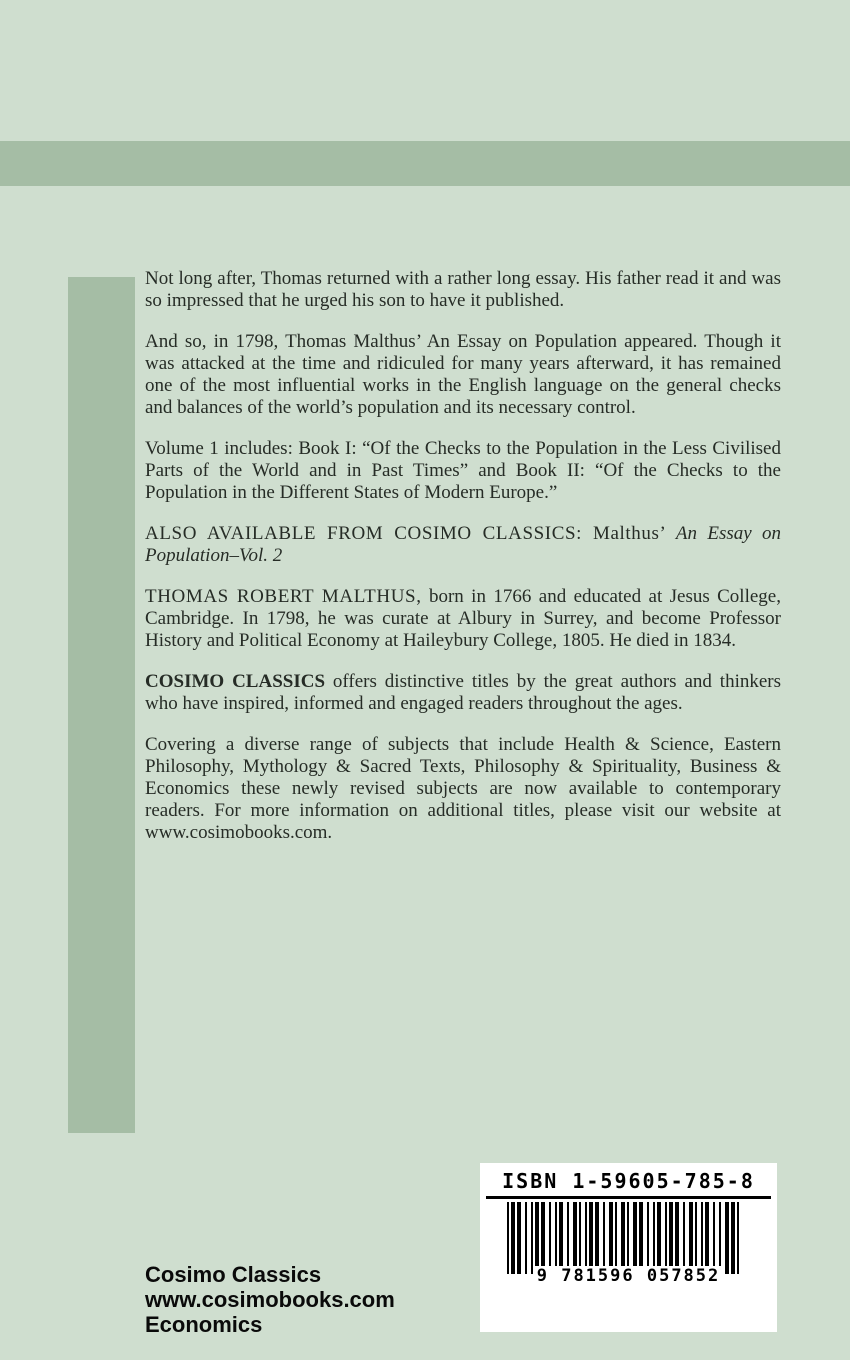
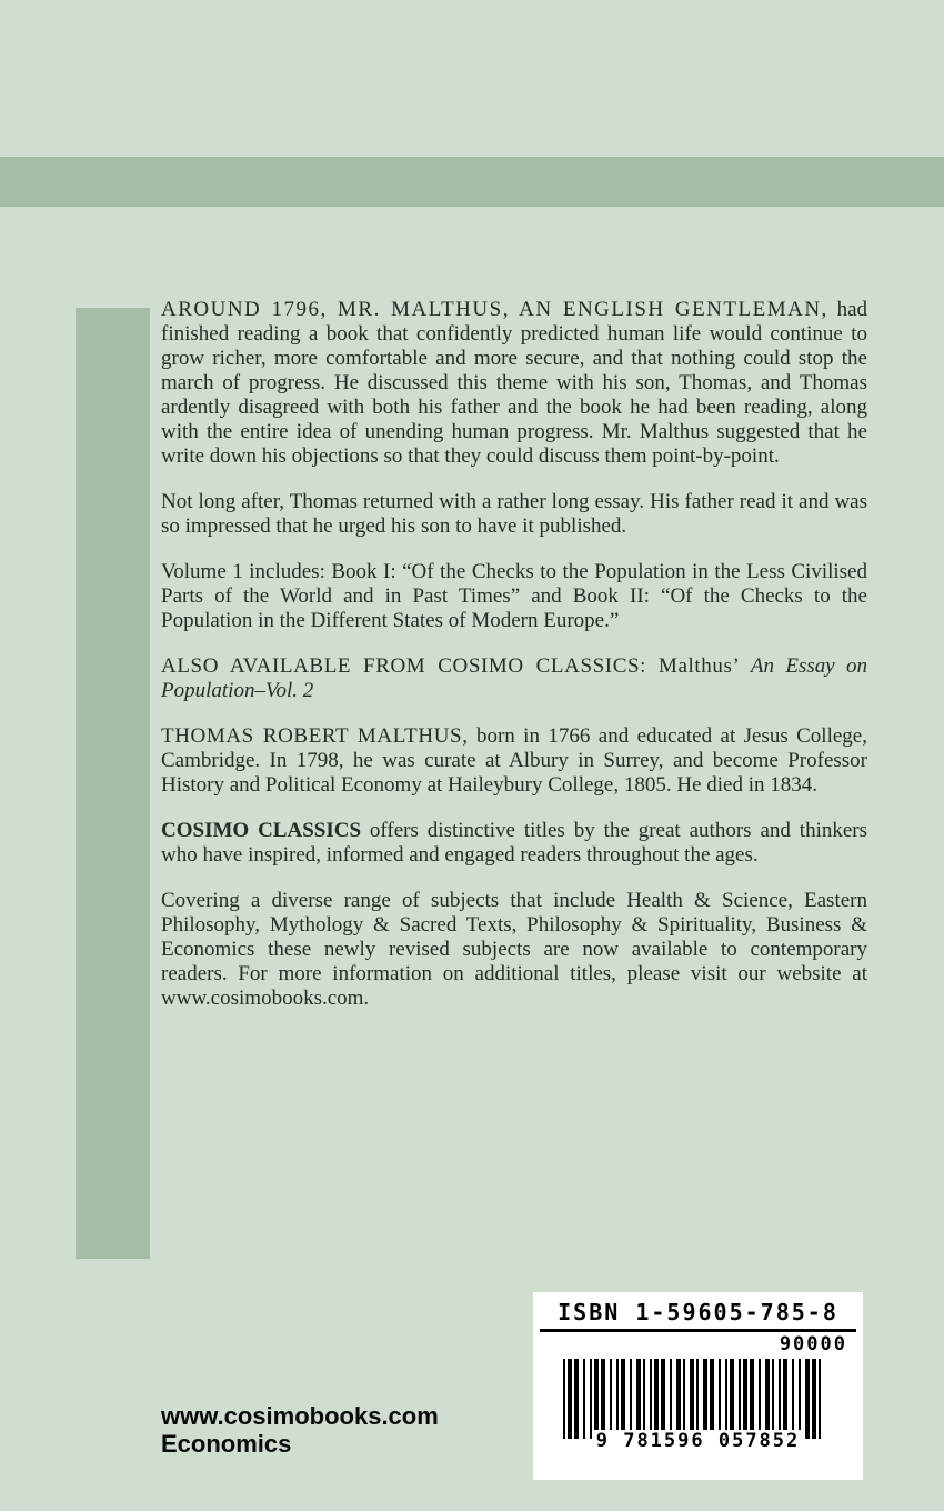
+ AROUND 1796, MR. MALTHUS, AN ENGLISH GENTLEMAN, had finished reading a book that confidently predicted human life would continue to grow richer, more comfortable and more secure, and that nothing could stop the march of progress. He discussed this theme with his son, Thomas, and Thomas ardently disagreed with both his father and the book he had been reading, along with the entire idea of unending human progress. Mr. Malthus suggested that he write down his objections so that they could discuss them point-by-point.
  Not long after, Thomas returned with a rather long essay. His father read it and was so impressed that he urged his son to have it published.
- And so, in 1798, Thomas Malthus’ An Essay on Population appeared. Though it was attacked at the time and ridiculed for many years afterward, it has remained one of the most influential works in the English language on the general checks and balances of the world’s population and its necessary control.
  Volume 1 includes: Book I: “Of the Checks to the Population in the Less Civilised Parts of the World and in Past Times” and Book II: “Of the Checks to the Population in the Different States of Modern Europe.”
  ALSO AVAILABLE FROM COSIMO CLASSICS: Malthus’ An Essay on Population–Vol. 2
  THOMAS ROBERT MALTHUS, born in 1766 and educated at Jesus College, Cambridge. In 1798, he was curate at Albury in Surrey, and become Professor History and Political Economy at Haileybury College, 1805. He died in 1834.
  COSIMO CLASSICS offers distinctive titles by the great authors and thinkers who have inspired, informed and engaged readers throughout the ages.
  Covering a diverse range of subjects that include Health & Science, Eastern Philosophy, Mythology & Sacred Texts, Philosophy & Spirituality, Business & Economics these newly revised subjects are now available to contemporary readers. For more information on additional titles, please visit our website at www.cosimobooks.com.
- Cosimo Classics
  www.cosimobooks.com
  Economics
  ISBN 1-59605-785-8
+ 90000
  9 781596 057852
